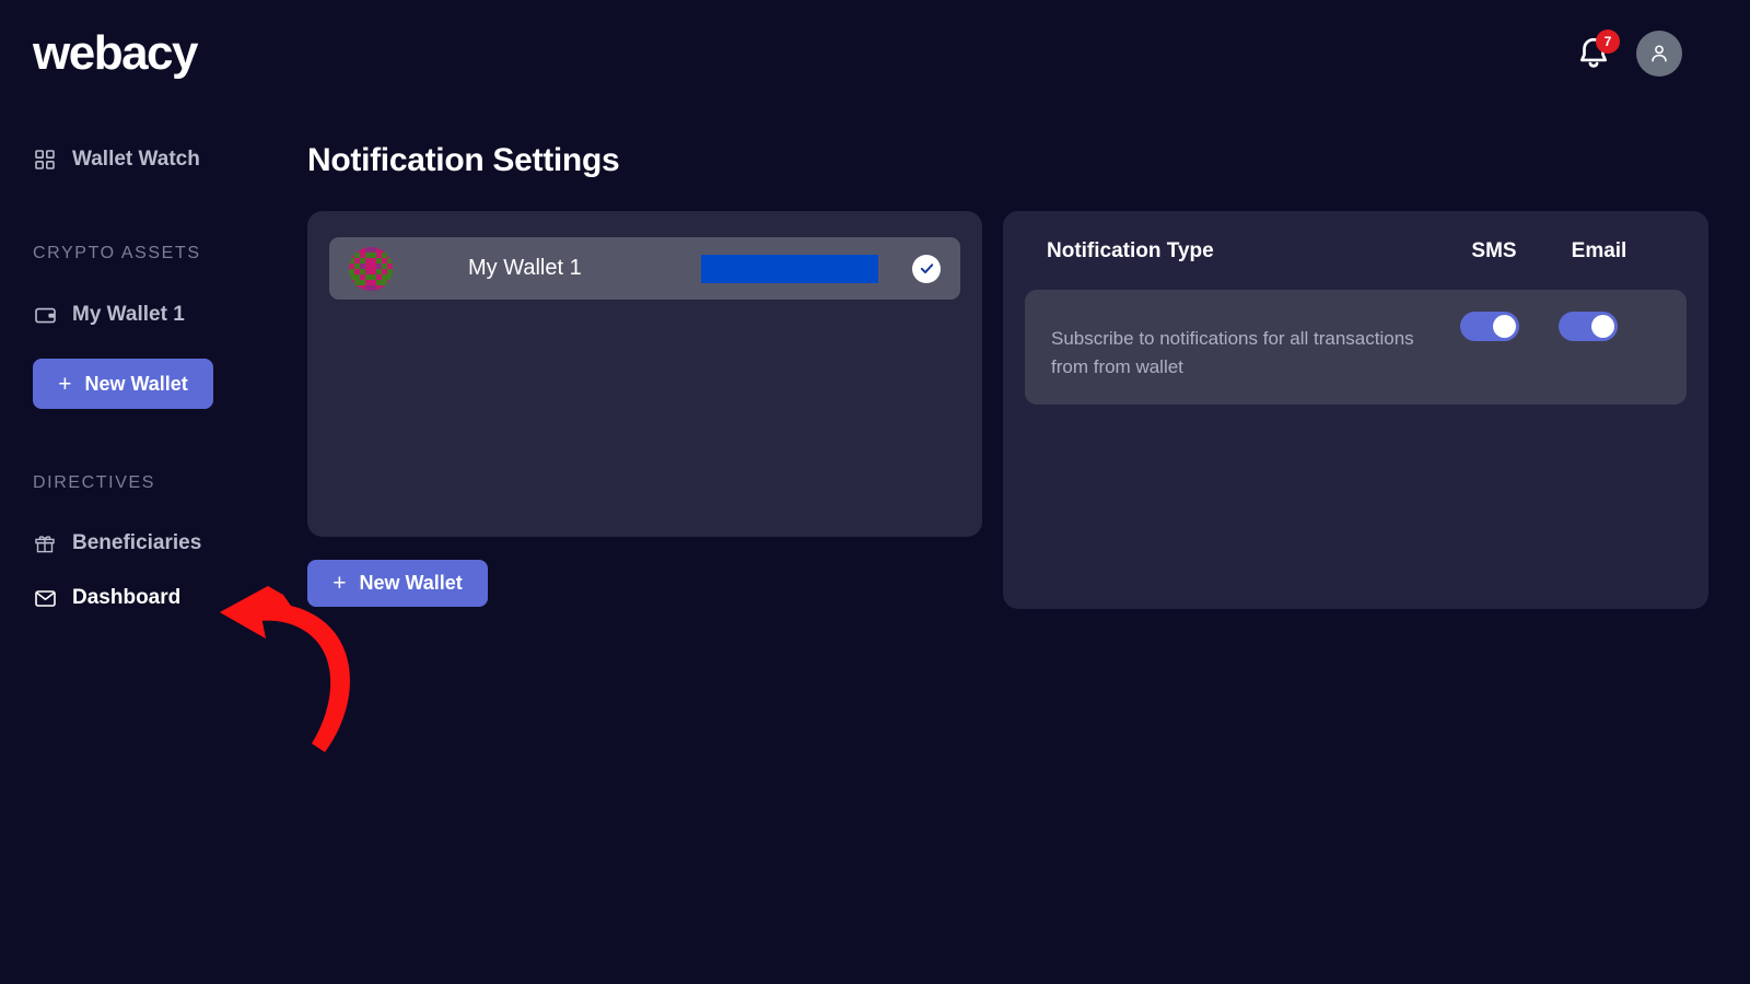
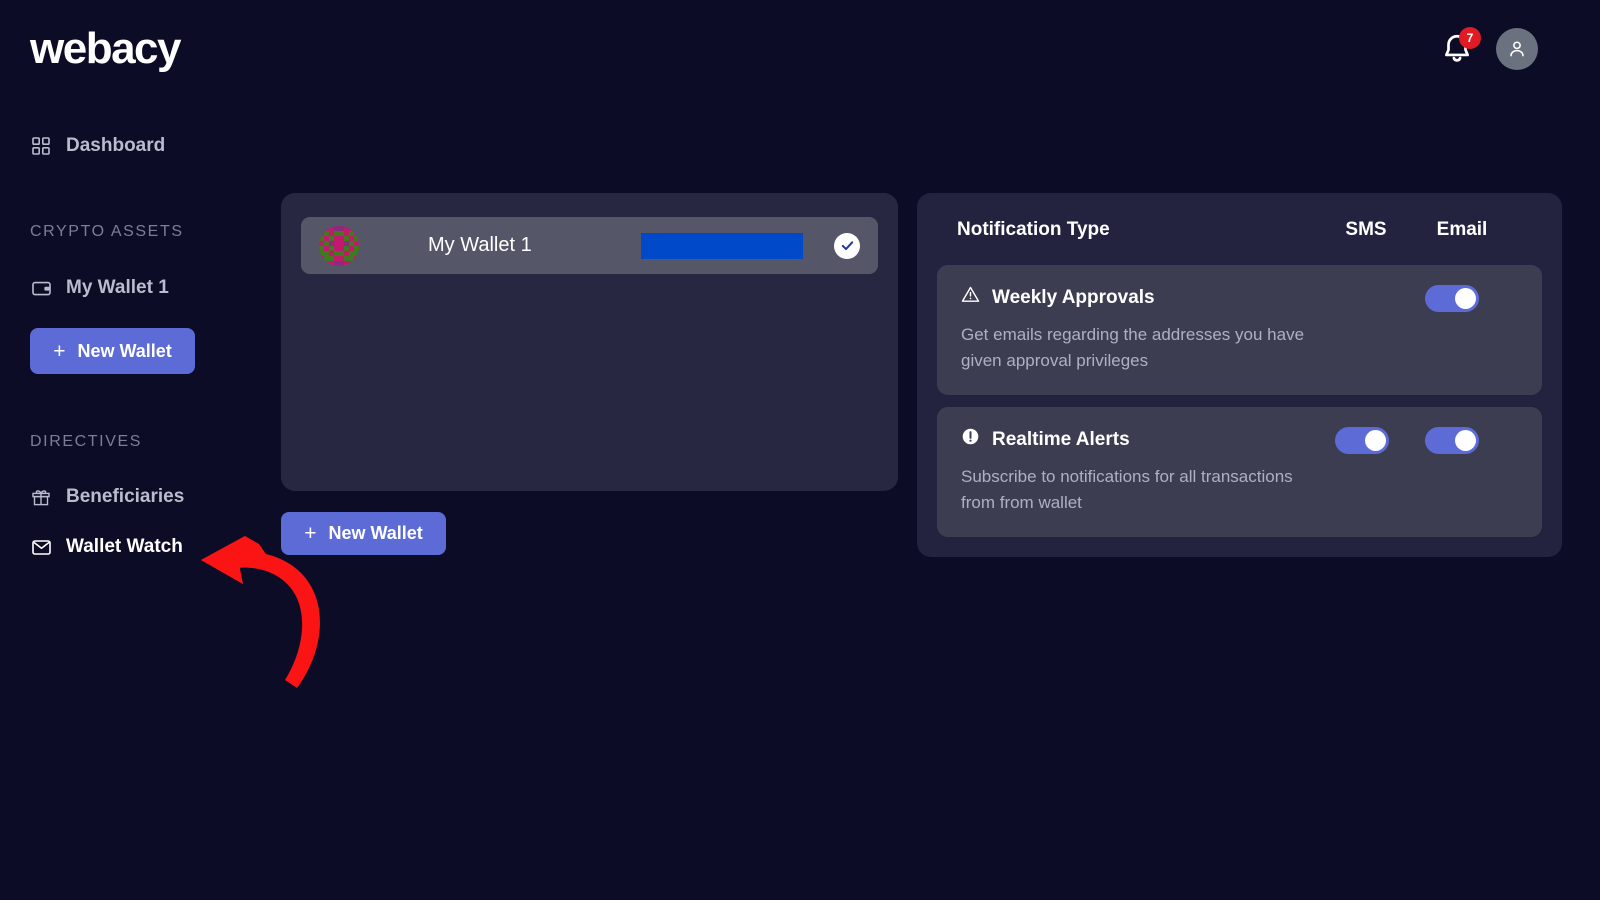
  webacy
  7
- Wallet Watch
+ Dashboard
  CRYPTO ASSETS
  My Wallet 1
  +
  New Wallet
  DIRECTIVES
  Beneficiaries
- Dashboard
+ Wallet Watch
- Notification Settings
  My Wallet 1
  +
  New Wallet
  Notification Type
  SMS
  Email
+ Weekly Approvals
+ Get emails regarding the addresses you have given approval privileges
+ Realtime Alerts
  Subscribe to notifications for all transactions from from wallet
